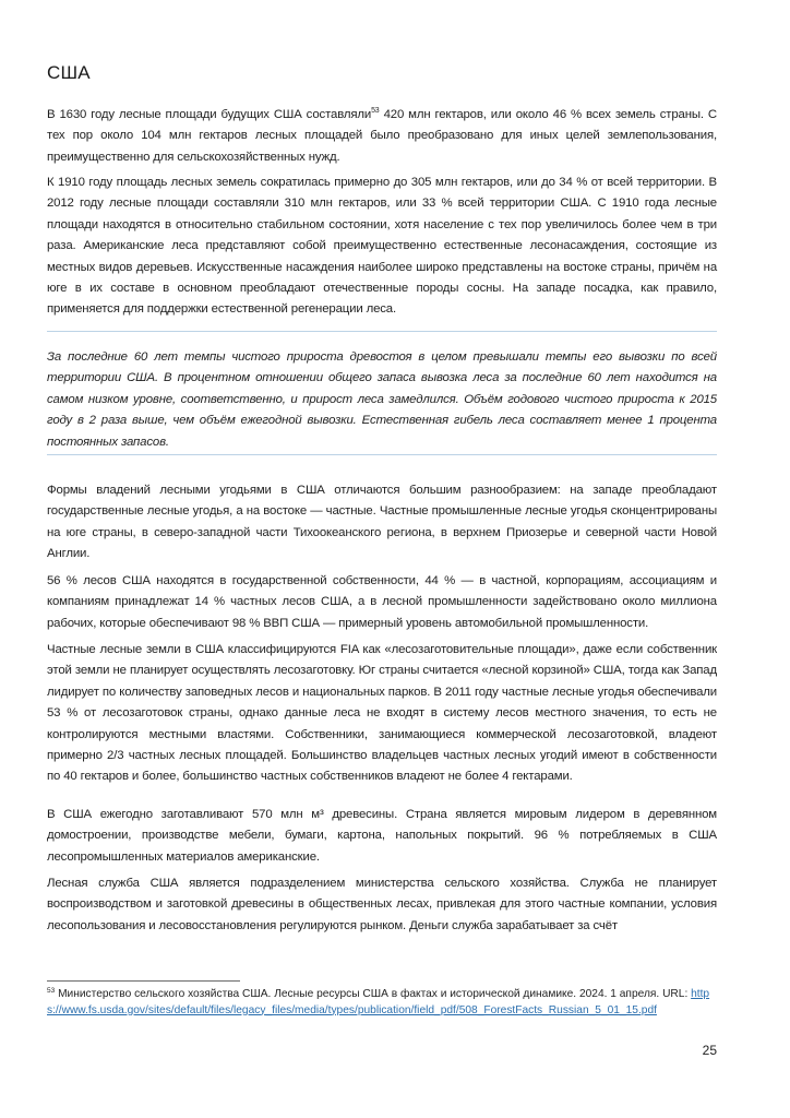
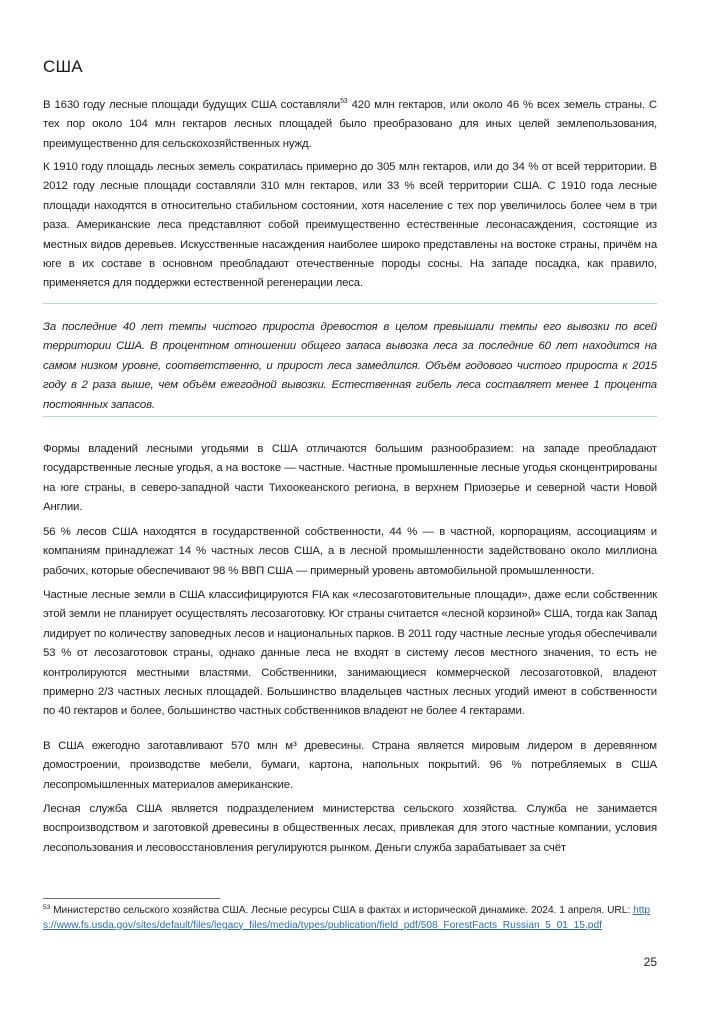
  США
  В 1630 году лесные площади будущих США составляли 420 млн гектаров, или около 46 % всех земель страны. С тех пор около 104 млн гектаров лесных площадей было преобразовано для иных целей землепользования, преимущественно для сельскохозяйственных нужд.
  К 1910 году площадь лесных земель сократилась примерно до 305 млн гектаров, или до 34 % от всей территории. В 2012 году лесные площади составляли 310 млн гектаров, или 33 % всей территории США. С 1910 года лесные площади находятся в относительно стабильном состоянии, хотя население с тех пор увеличилось более чем в три раза. Американские леса представляют собой преимущественно естественные лесонасаждения, состоящие из местных видов деревьев. Искусственные насаждения наиболее широко представлены на востоке страны, причём на юге в их составе в основном преобладают отечественные породы сосны. На западе посадка, как правило, применяется для поддержки естественной регенерации леса.
- За последние 60 лет темпы чистого прироста древостоя в целом превышали темпы его вывозки по всей территории США. В процентном отношении общего запаса вывозка леса за последние 60 лет находится на самом низком уровне, соответственно, и прирост леса замедлился. Объём годового чистого прироста к 2015 году в 2 раза выше, чем объём ежегодной вывозки. Естественная гибель леса составляет менее 1 процента постоянных запасов.
+ За последние 40 лет темпы чистого прироста древостоя в целом превышали темпы его вывозки по всей территории США. В процентном отношении общего запаса вывозка леса за последние 60 лет находится на самом низком уровне, соответственно, и прирост леса замедлился. Объём годового чистого прироста к 2015 году в 2 раза выше, чем объём ежегодной вывозки. Естественная гибель леса составляет менее 1 процента постоянных запасов.
  Формы владений лесными угодьями в США отличаются большим разнообразием: на западе преобладают государственные лесные угодья, а на востоке — частные. Частные промышленные лесные угодья сконцентрированы на юге страны, в северо-западной части Тихоокеанского региона, в верхнем Приозерье и северной части Новой Англии.
  56 % лесов США находятся в государственной собственности, 44 % — в частной, корпорациям, ассоциациям и компаниям принадлежат 14 % частных лесов США, а в лесной промышленности задействовано около миллиона рабочих, которые обеспечивают 98 % ВВП США — примерный уровень автомобильной промышленности.
  Частные лесные земли в США классифицируются FIA как «лесозаготовительные площади», даже если собственник этой земли не планирует осуществлять лесозаготовку. Юг страны считается «лесной корзиной» США, тогда как Запад лидирует по количеству заповедных лесов и национальных парков. В 2011 году частные лесные угодья обеспечивали 53 % от лесозаготовок страны, однако данные леса не входят в систему лесов местного значения, то есть не контролируются местными властями. Собственники, занимающиеся коммерческой лесозаготовкой, владеют примерно 2/3 частных лесных площадей. Большинство владельцев частных лесных угодий имеют в собственности по 40 гектаров и более, большинство частных собственников владеют не более 4 гектарами.
  В США ежегодно заготавливают 570 млн м³ древесины. Страна является мировым лидером в деревянном домостроении, производстве мебели, бумаги, картона, напольных покрытий. 96 % потребляемых в США лесопромышленных материалов американские.
- Лесная служба США является подразделением министерства сельского хозяйства. Служба не планирует воспроизводством и заготовкой древесины в общественных лесах, привлекая для этого частные компании, условия лесопользования и лесовосстановления регулируются рынком. Деньги служба зарабатывает за счёт
+ Лесная служба США является подразделением министерства сельского хозяйства. Служба не занимается воспроизводством и заготовкой древесины в общественных лесах, привлекая для этого частные компании, условия лесопользования и лесовосстановления регулируются рынком. Деньги служба зарабатывает за счёт
  Министерство сельского хозяйства США. Лесные ресурсы США в фактах и исторической динамике. 2024. 1 апреля. URL: https://www.fs.usda.gov/sites/default/files/legacy_files/media/types/publication/field_pdf/508_ForestFacts_Russian_5_01_15.pdf
  25
